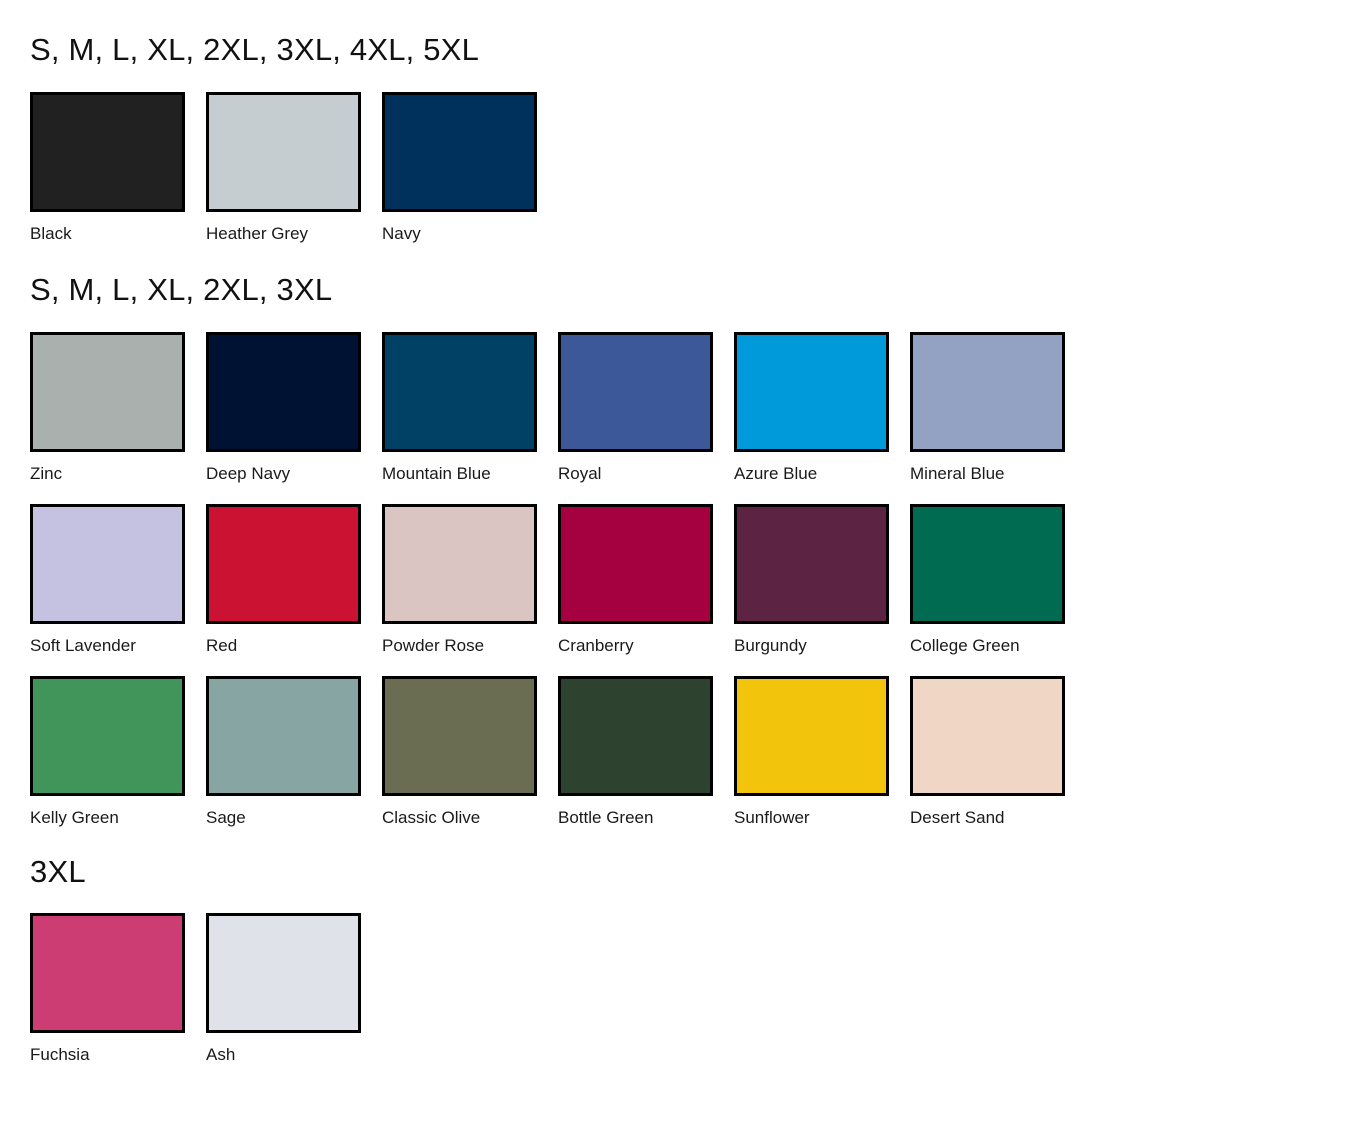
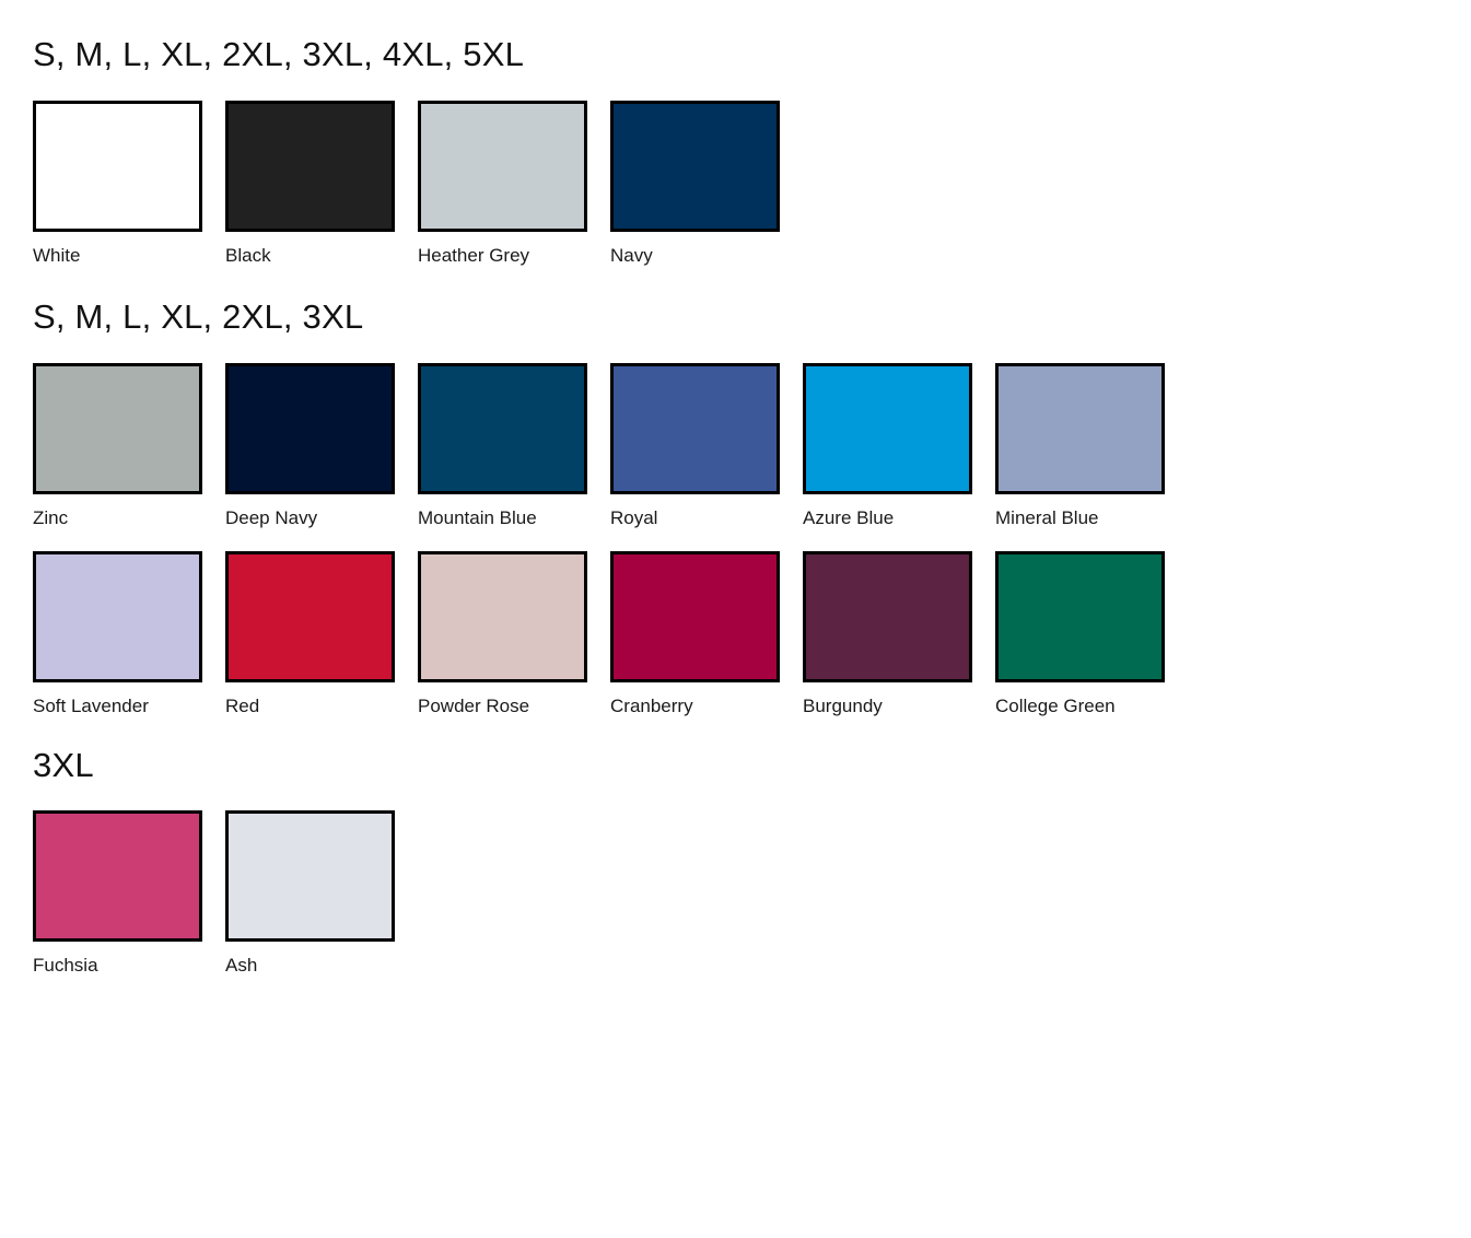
  S, M, L, XL, 2XL, 3XL, 4XL, 5XL
+ White
  Black
  Heather Grey
  Navy
  S, M, L, XL, 2XL, 3XL
  Zinc
  Deep Navy
  Mountain Blue
  Royal
  Azure Blue
  Mineral Blue
  Soft Lavender
  Red
  Powder Rose
  Cranberry
  Burgundy
  College Green
- Kelly Green
- Sage
- Classic Olive
- Bottle Green
- Sunflower
- Desert Sand
  3XL
  Fuchsia
  Ash
